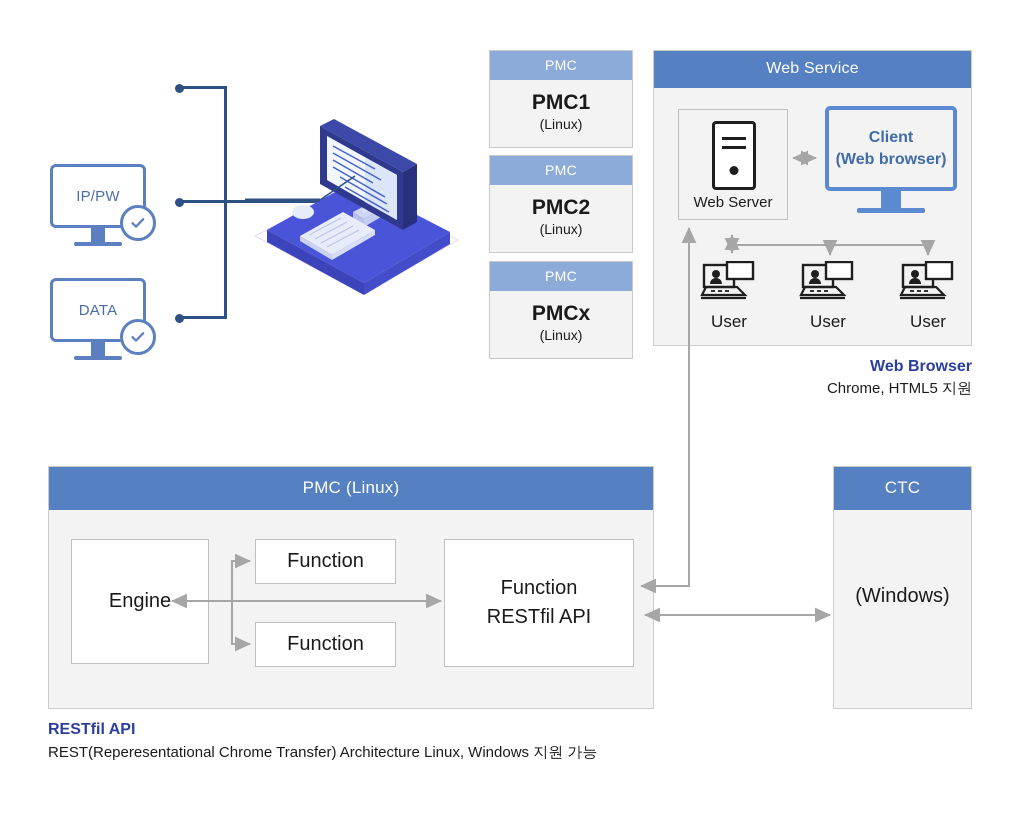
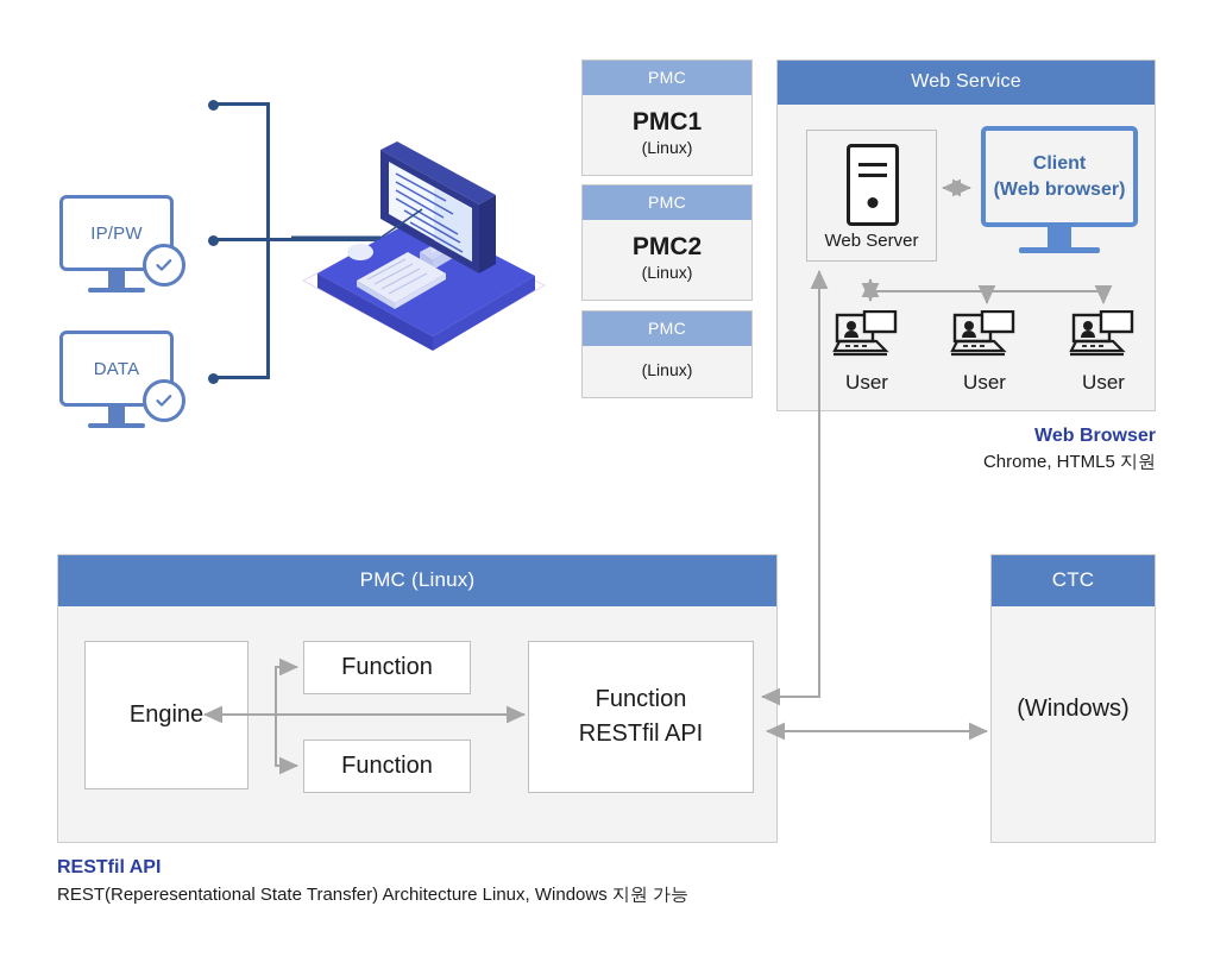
  IP/PW
  DATA
  PMC
  PMC1
  (Linux)
  PMC
  PMC2
  (Linux)
  PMC
- PMCx
  (Linux)
  Web Service
  Web Server
  Client
  (Web browser)
  User
  User
  User
  Web Browser
  Chrome, HTML5 지원
  PMC (Linux)
  Engine
  Function
  Function
  Function
  RESTfil API
  CTC
  (Windows)
  RESTfil API
- REST(Reperesentational Chrome Transfer) Architecture Linux, Windows 지원 가능
+ REST(Reperesentational State Transfer) Architecture Linux, Windows 지원 가능
